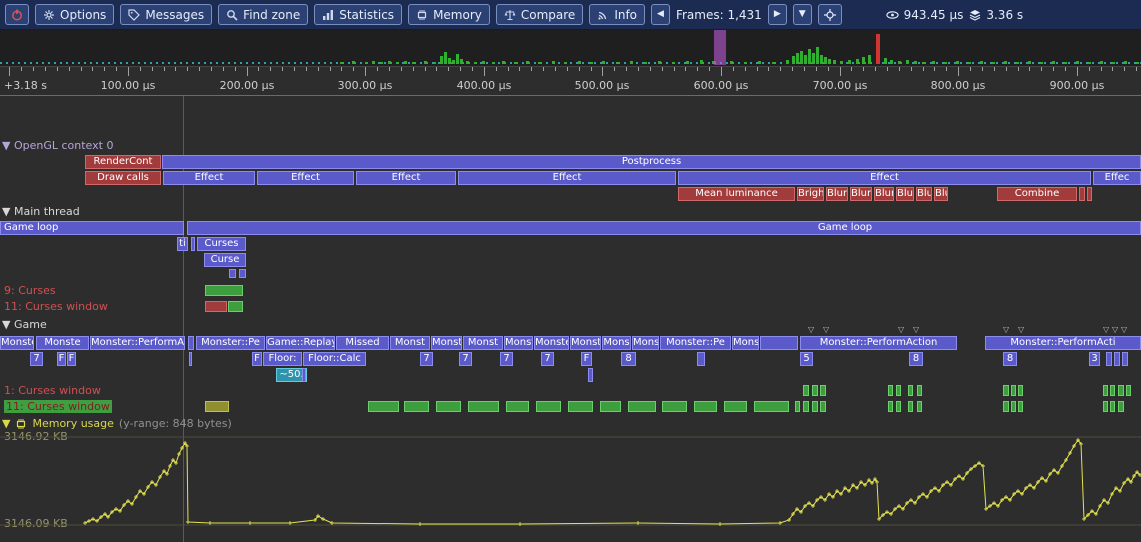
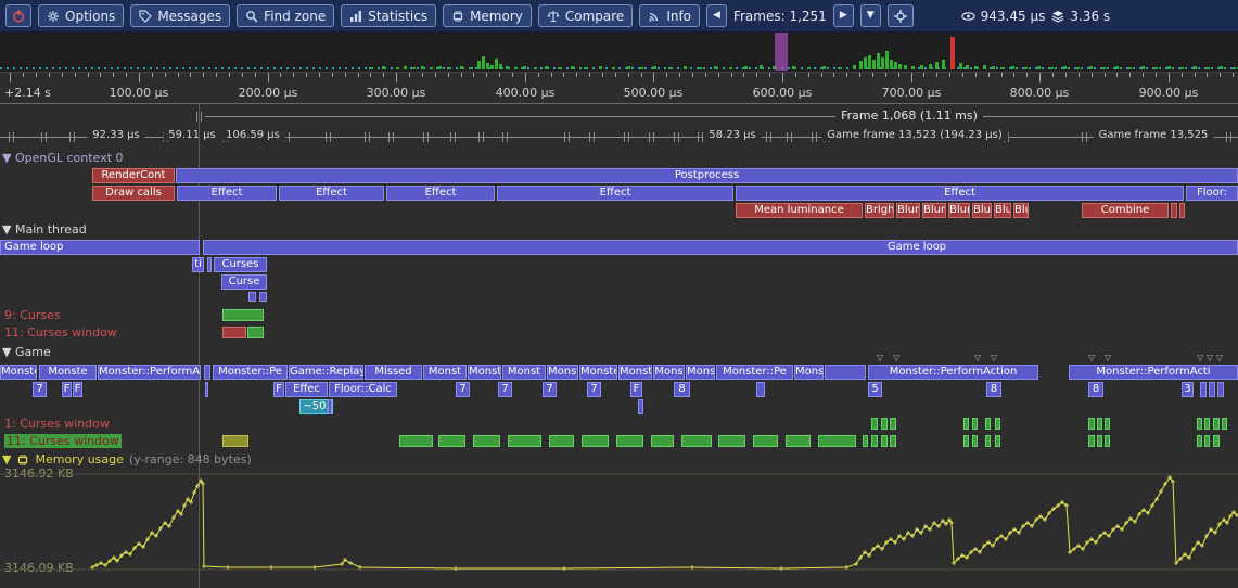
  Options
  Messages
  Find zone
  Statistics
  Memory
  Compare
  Info
  ◀
- Frames: 1,431
+ Frames: 1,251
  ▶
  ▼
  943.45 μs
  3.36 s
  100.00 μs
  200.00 μs
  300.00 μs
  400.00 μs
  500.00 μs
  600.00 μs
  700.00 μs
  800.00 μs
  900.00 μs
- +3.18 s
+ +2.14 s
+ Frame 1,068 (1.11 ms)
+ 92.33 μs
+ 59.11 μs
+ 106.59 μs
+ 58.23 μs
+ Game frame 13,523 (194.23 μs)
+ Game frame 13,525
  ▼ OpenGL context 0
  RenderCont
  Postprocess
  Draw calls
  Effect
  Effect
  Effect
  Effect
  Effect
- Effec
+ Floor:
  Mean luminance
  Brigh
  Blur
  Blur
  Blur
  Blu
  Blu
  Blu
  Combine
  ▼ Main thread
  Game loop
  Game loop
  ti
  Curses
  Curse
  9: Curses
  11: Curses window
  ▼ Game
  ▽
  ▽
  ▽
  ▽
  ▽
  ▽
  ▽
  ▽
  ▽
  Monst
  Monste
  Monster::PerformA
  Monster::Pe
  Game::Replay
  Missed
  Monst
  Monst
  Monst
  Mons
  Monste
  Monst
  Mons
  Mons
  Monster::Pe
  Mons
  Monster::PerformAction
  Monster::PerformActi
  7
  F
  F
  F
- Floor:
+ Effec
  Floor::Calc
  7
  7
  7
  7
  F
  8
  5
  8
  8
  3
  ~50
  1: Curses window
  11: Curses window
  ▼
  Memory usage
  (y-range: 848 bytes)
  3146.09 KB
